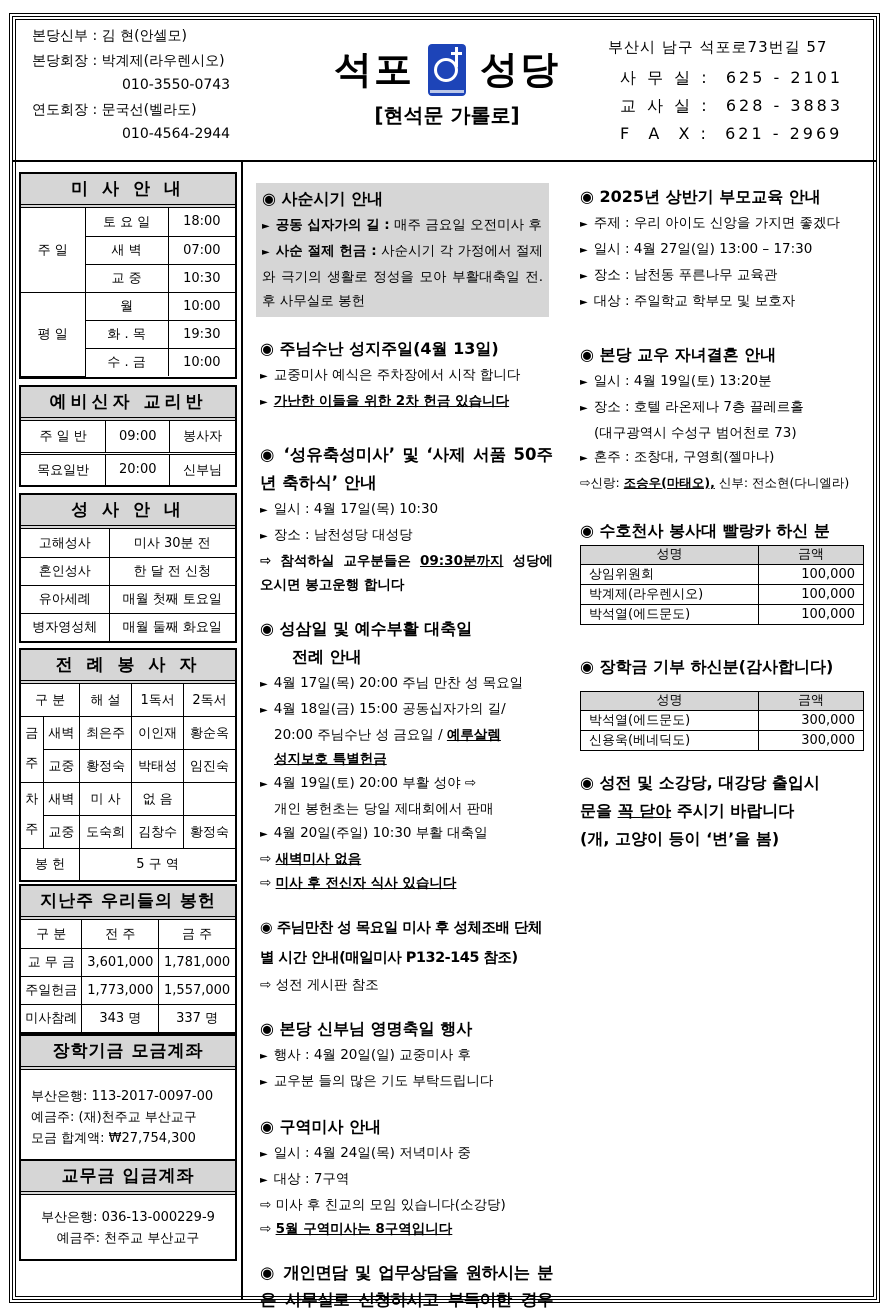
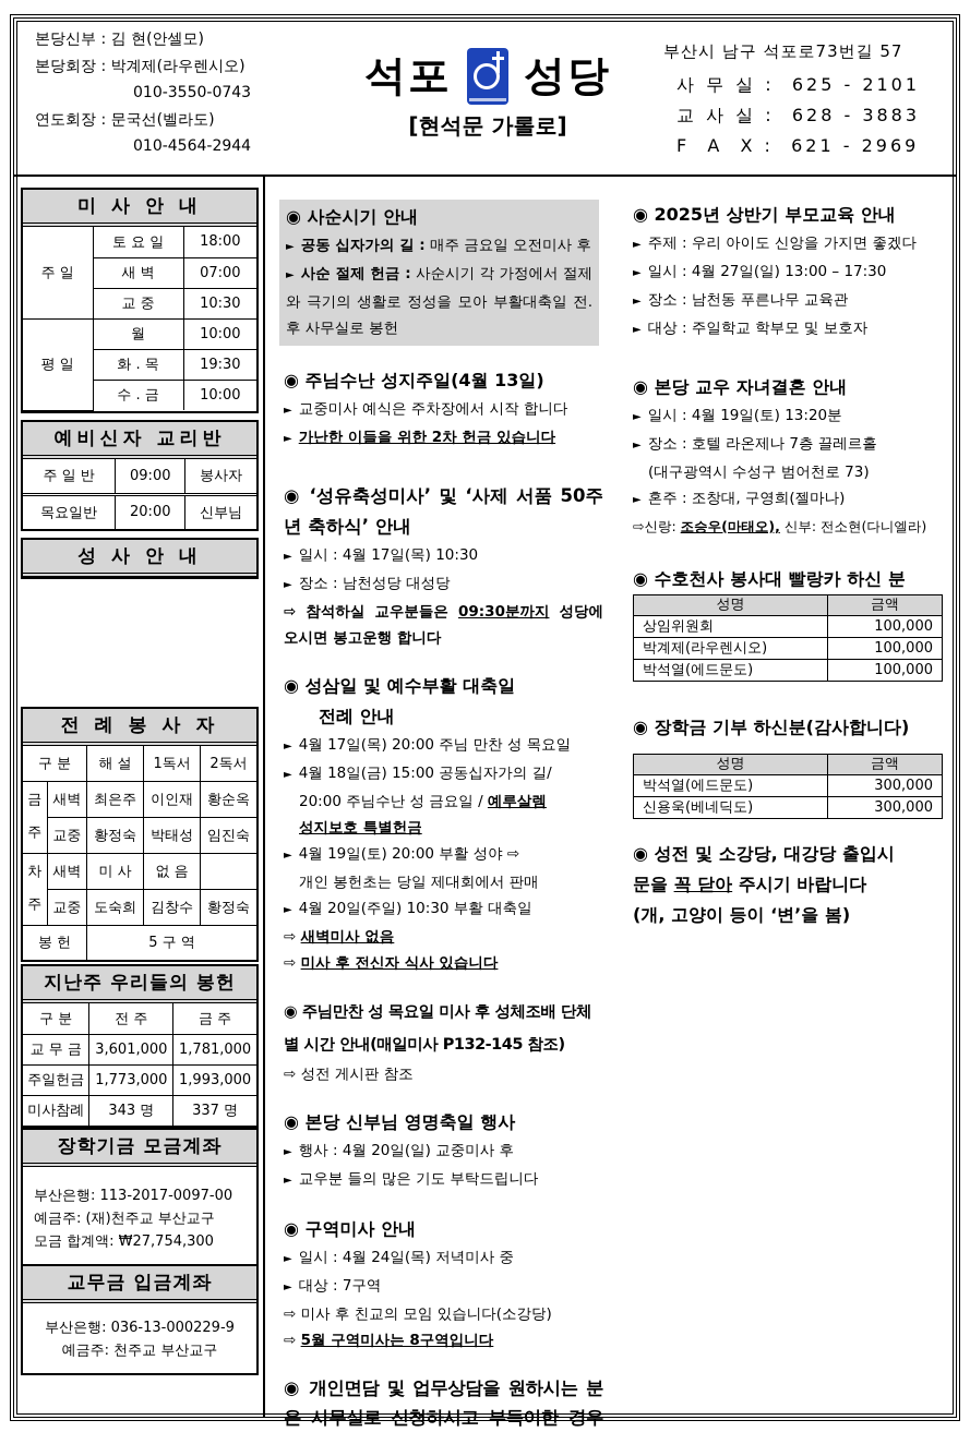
  본당신부 : 김 현(안셀모)
  본당회장 : 박계제(라우렌시오)
  010-3550-0743
  연도회장 : 문국선(벨라도)
  010-4564-2944
  석포
  성당
  [현석문 가롤로]
  부산시 남구 석포로73번길 57
  사 무 실 : 625 - 2101
  교 사 실 : 628 - 3883
  F A X : 621 - 2969
  미 사 안 내
  주 일	토 요 일	18:00
  새 벽	07:00
  교 중	10:30
  평 일	월	10:00
  화 . 목	19:30
  수 . 금	10:00
  예비신자 교리반
  주 일 반	09:00	봉사자
  목요일반	20:00	신부님
  성 사 안 내
- 고해성사	미사 30분 전
- 혼인성사	한 달 전 신청
- 유아세례	매월 첫째 토요일
- 병자영성체	매월 둘째 화요일
  전 례 봉 사 자
  구 분	해 설	1독서	2독서
  금주	새벽	최은주	이인재	황순옥
  교중	황정숙	박태성	임진숙
  차주	새벽	미 사	없 음
  교중	도숙희	김창수	황정숙
  봉 헌	5 구 역
  지난주 우리들의 봉헌
  구 분	전 주	금 주
  교 무 금	3,601,000	1,781,000
- 주일헌금	1,773,000	1,557,000
+ 주일헌금	1,773,000	1,993,000
  미사참례	343 명	337 명
  장학기금 모금계좌
  부산은행: 113-2017-0097-00
  예금주: (재)천주교 부산교구
  모금 합계액: ₩27,754,300
  교무금 입금계좌
  부산은행: 036-13-000229-9
  예금주: 천주교 부산교구
  ◉ 사순시기 안내
  ► 공동 십자가의 길 : 매주 금요일 오전미사 후
  ► 사순 절제 헌금 : 사순시기 각 가정에서 절제와 극기의 생활로 정성을 모아 부활대축일 전.후 사무실로 봉헌
  ◉ 주님수난 성지주일(4월 13일)
  ► 교중미사 예식은 주차장에서 시작 합니다
  ► 가난한 이들을 위한 2차 헌금 있습니다
  ◉ ‘성유축성미사’ 및 ‘사제 서품 50주년 축하식’ 안내
  ► 일시 : 4월 17일(목) 10:30
  ► 장소 : 남천성당 대성당
  ⇨ 참석하실 교우분들은 09:30분까지 성당에 오시면 봉고운행 합니다
  ◉ 성삼일 및 예수부활 대축일
  전례 안내
  ► 4월 17일(목) 20:00 주님 만찬 성 목요일
  ► 4월 18일(금) 15:00 공동십자가의 길/
  20:00 주님수난 성 금요일 / 예루살렘
  성지보호 특별헌금
  ► 4월 19일(토) 20:00 부활 성야 ⇨
  개인 봉헌초는 당일 제대회에서 판매
  ► 4월 20일(주일) 10:30 부활 대축일
  ⇨ 새벽미사 없음
  ⇨ 미사 후 전신자 식사 있습니다
  ◉ 주님만찬 성 목요일 미사 후 성체조배 단체별 시간 안내(매일미사 P132-145 참조)
  ⇨ 성전 게시판 참조
  ◉ 본당 신부님 영명축일 행사
  ► 행사 : 4월 20일(일) 교중미사 후
  ► 교우분 들의 많은 기도 부탁드립니다
  ◉ 구역미사 안내
  ► 일시 : 4월 24일(목) 저녁미사 중
  ► 대상 : 7구역
  ⇨ 미사 후 친교의 모임 있습니다(소강당)
  ⇨ 5월 구역미사는 8구역입니다
  ◉ 2025년 상반기 부모교육 안내
  ► 주제 : 우리 아이도 신앙을 가지면 좋겠다
  ► 일시 : 4월 27일(일) 13:00 – 17:30
  ► 장소 : 남천동 푸른나무 교육관
  ► 대상 : 주일학교 학부모 및 보호자
  ◉ 본당 교우 자녀결혼 안내
  ► 일시 : 4월 19일(토) 13:20분
  ► 장소 : 호텔 라온제나 7층 끌레르홀
  (대구광역시 수성구 범어천로 73)
  ► 혼주 : 조창대, 구영희(젤마나)
  ⇨신랑: 조승우(마태오), 신부: 전소현(다니엘라)
  ◉ 수호천사 봉사대 빨랑카 하신 분
  성명	금액
  상임위원회	100,000
  박계제(라우렌시오)	100,000
  박석열(에드문도)	100,000
  ◉ 장학금 기부 하신분(감사합니다)
  성명	금액
  박석열(에드문도)	300,000
  신용욱(베네딕도)	300,000
  ◉ 성전 및 소강당, 대강당 출입시
  문을 꼭 닫아 주시기 바랍니다
  (개, 고양이 등이 ‘변’을 봄)
